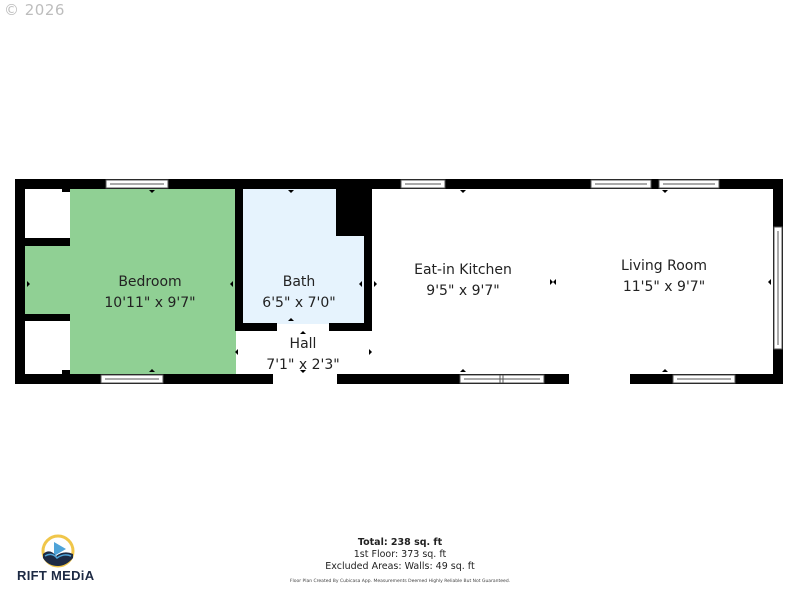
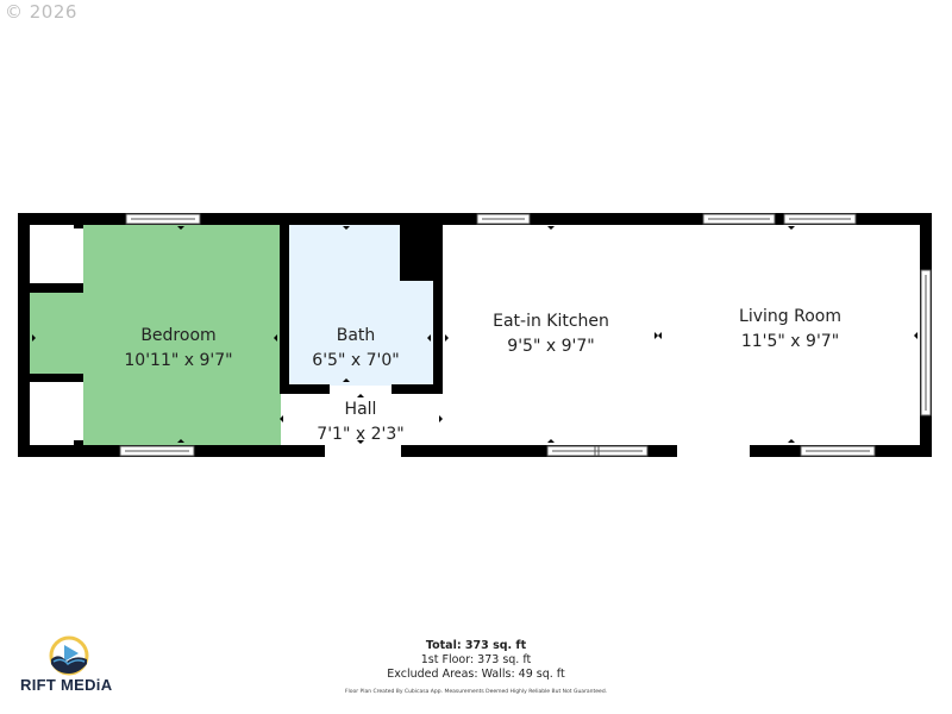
  © 2026
  Bedroom
  10'11" x 9'7"
  Bath
  6'5" x 7'0"
  Hall
  7'1" x 2'3"
  Eat-in Kitchen
  9'5" x 9'7"
  Living Room
  11'5" x 9'7"
- Total: 238 sq. ft
+ Total: 373 sq. ft
  1st Floor: 373 sq. ft
  Excluded Areas: Walls: 49 sq. ft
  RIFT MEDiA
